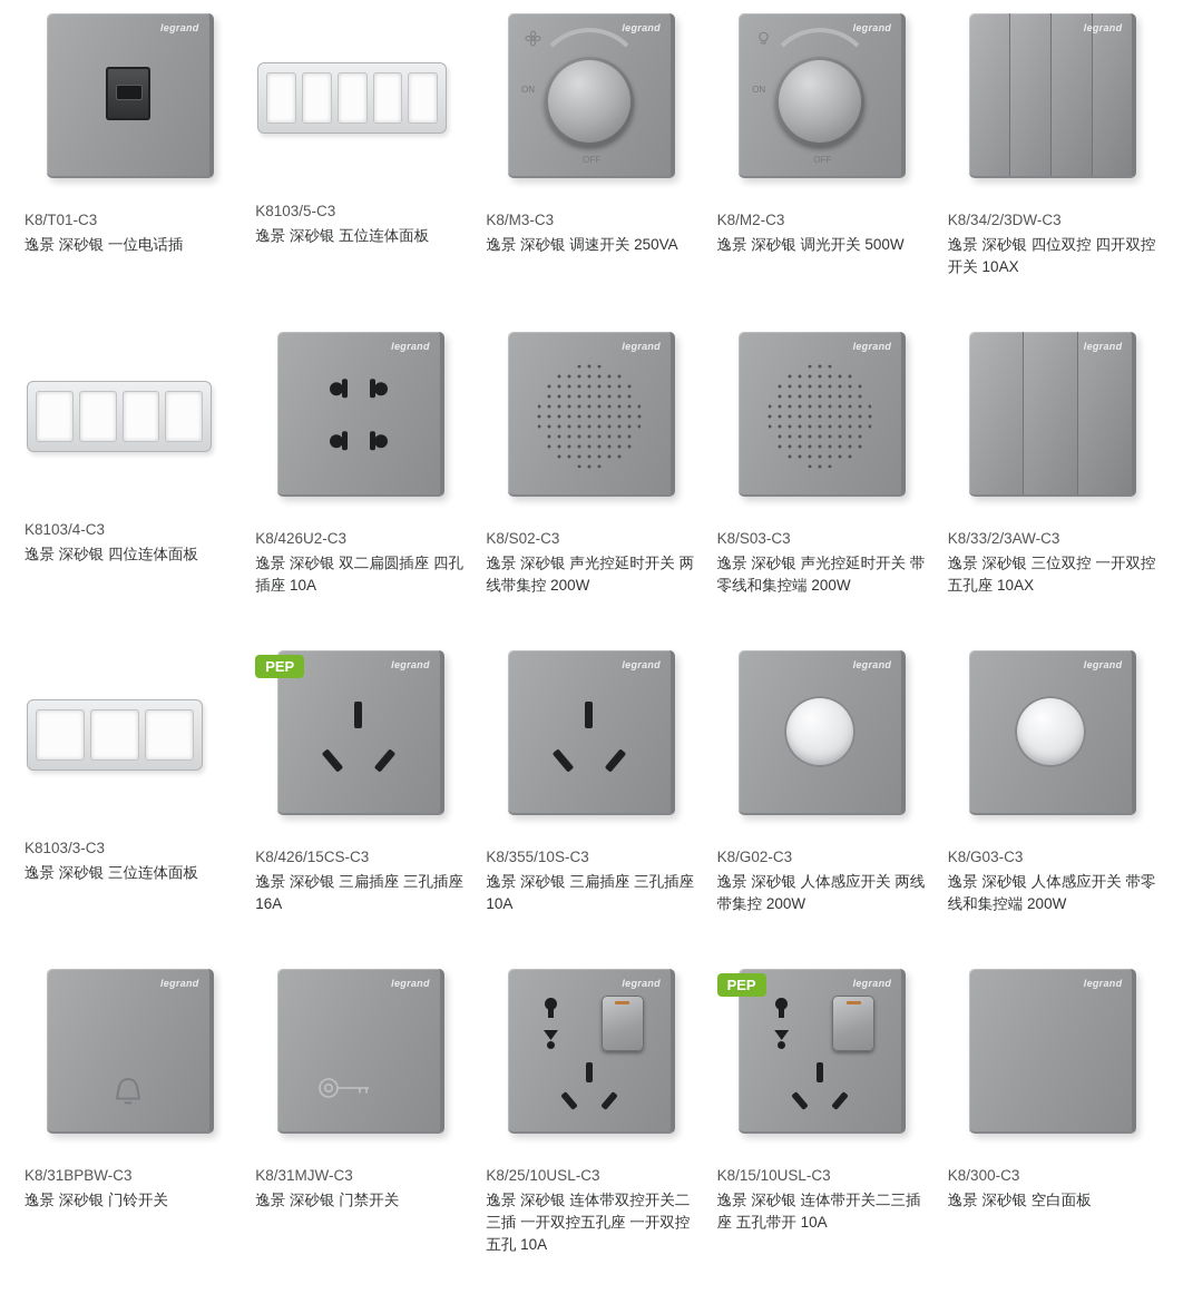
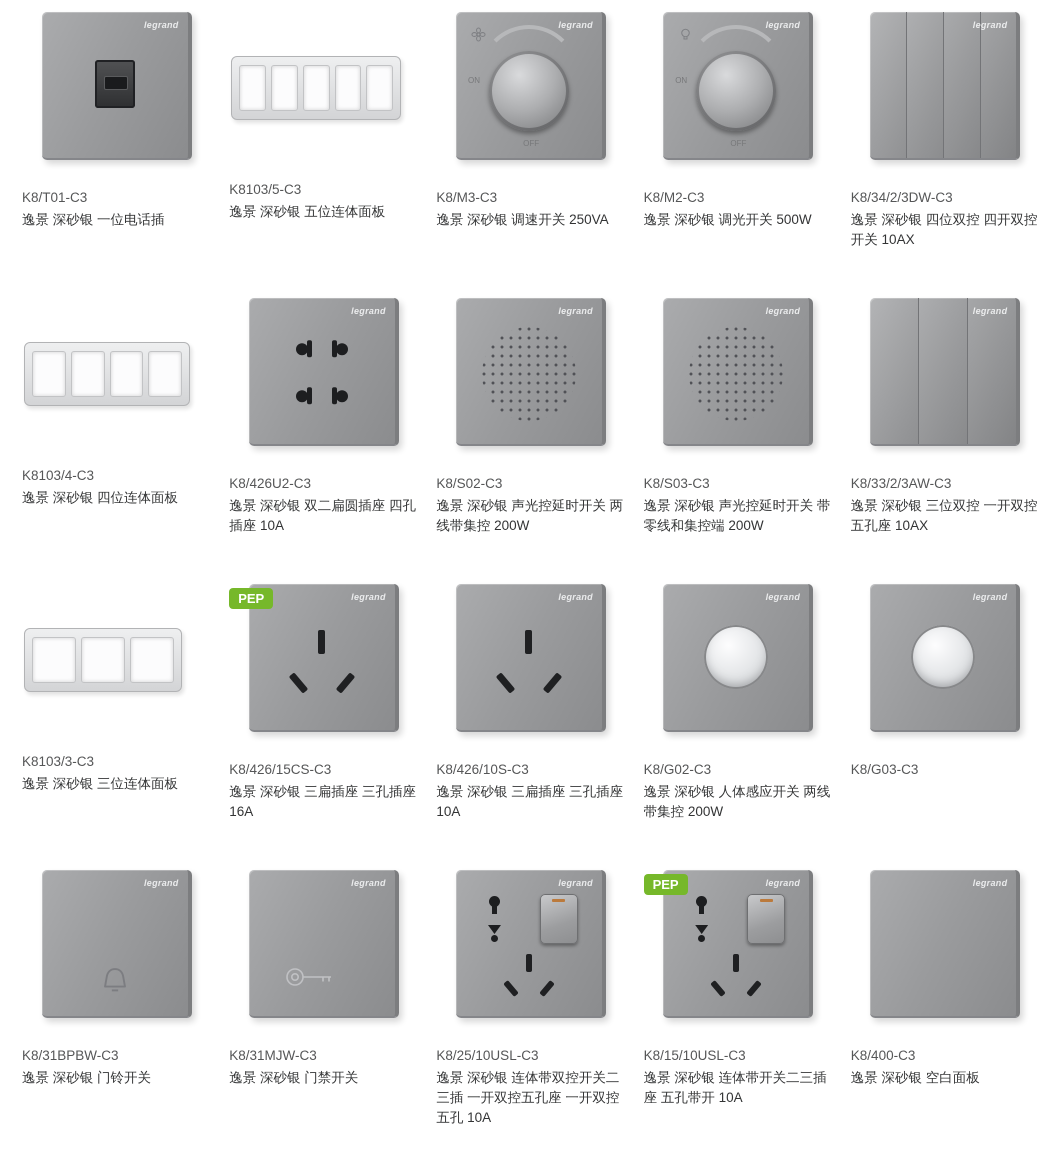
  legrand
  K8/T01-C3
  逸景 深砂银 一位电话插
  K8103/5-C3
  逸景 深砂银 五位连体面板
  legrand
  ON
  OFF
  K8/M3-C3
  逸景 深砂银 调速开关 250VA
  legrand
  ON
  OFF
  K8/M2-C3
  逸景 深砂银 调光开关 500W
  legrand
  K8/34/2/3DW-C3
  逸景 深砂银 四位双控 四开双控开关 10AX
  K8103/4-C3
  逸景 深砂银 四位连体面板
  legrand
  K8/426U2-C3
  逸景 深砂银 双二扁圆插座 四孔插座 10A
  legrand
  K8/S02-C3
  逸景 深砂银 声光控延时开关 两线带集控 200W
  legrand
  K8/S03-C3
  逸景 深砂银 声光控延时开关 带零线和集控端 200W
  legrand
  K8/33/2/3AW-C3
  逸景 深砂银 三位双控 一开双控五孔座 10AX
  K8103/3-C3
  逸景 深砂银 三位连体面板
  PEP
  legrand
  K8/426/15CS-C3
  逸景 深砂银 三扁插座 三孔插座 16A
  legrand
- K8/355/10S-C3
+ K8/426/10S-C3
  逸景 深砂银 三扁插座 三孔插座 10A
  legrand
  K8/G02-C3
  逸景 深砂银 人体感应开关 两线带集控 200W
  legrand
  K8/G03-C3
- 逸景 深砂银 人体感应开关 带零线和集控端 200W
  legrand
  K8/31BPBW-C3
  逸景 深砂银 门铃开关
  legrand
  K8/31MJW-C3
  逸景 深砂银 门禁开关
  legrand
  K8/25/10USL-C3
  逸景 深砂银 连体带双控开关二三插 一开双控五孔座 一开双控五孔 10A
  PEP
  legrand
  K8/15/10USL-C3
  逸景 深砂银 连体带开关二三插座 五孔带开 10A
  legrand
- K8/300-C3
+ K8/400-C3
  逸景 深砂银 空白面板
